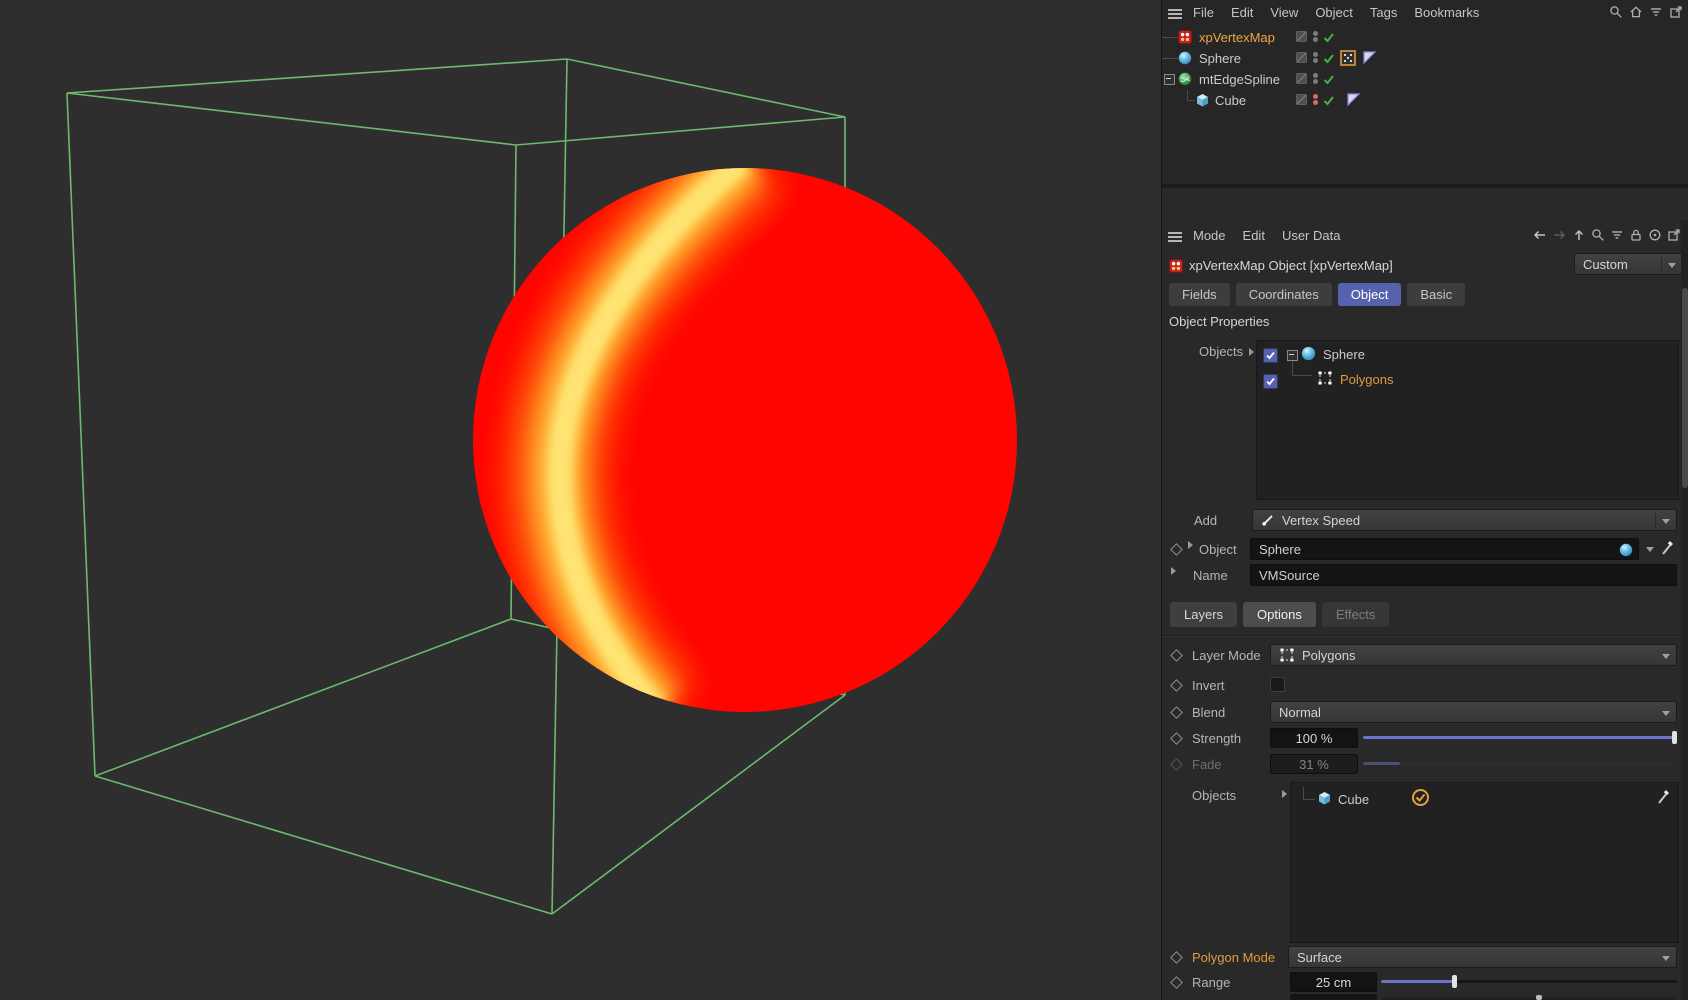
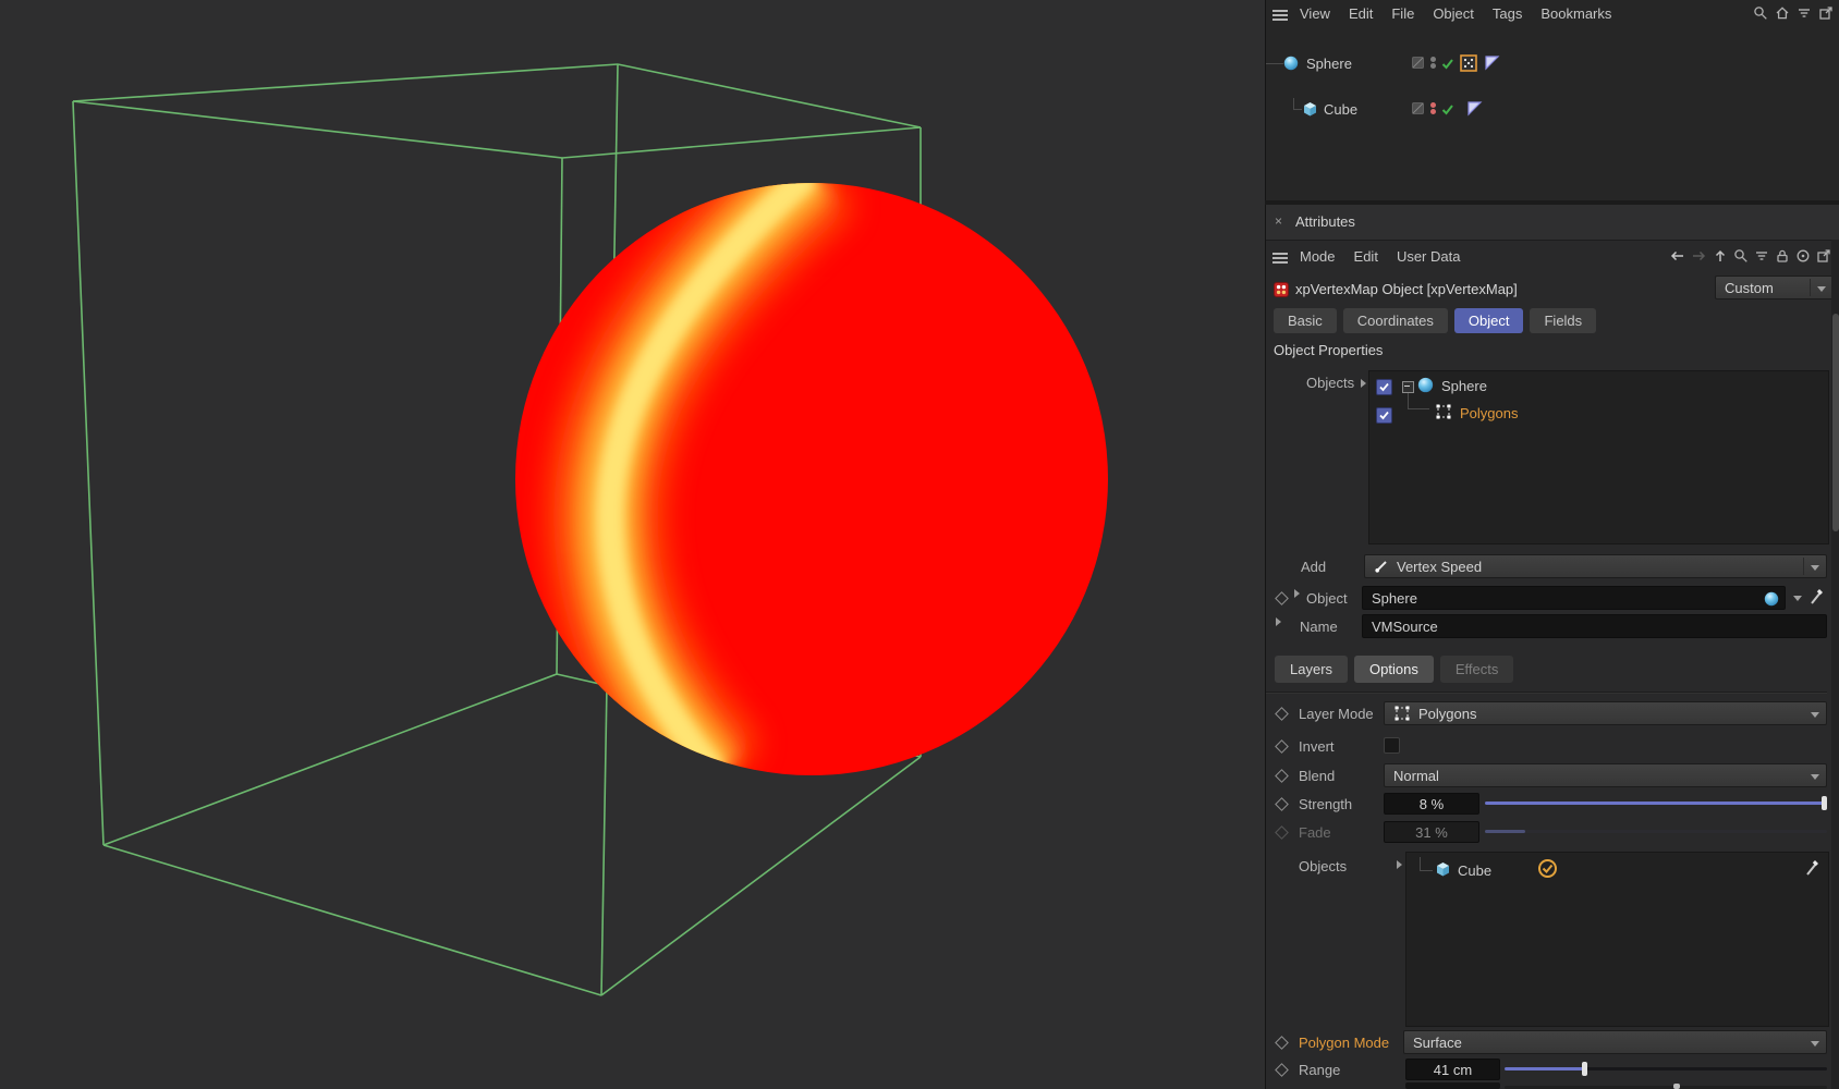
- File
+ View
  Edit
- View
+ File
  Object
  Tags
  Bookmarks
- xpVertexMap
  Sphere
- mtEdgeSpline
  Cube
+ ×
+ Attributes
  Mode
  Edit
  User Data
  xpVertexMap Object [xpVertexMap]
  Custom
- Fields
+ Basic
  Coordinates
  Object
- Basic
+ Fields
  Object Properties
  Objects
  Sphere
  Polygons
  Add
  Vertex Speed
  Object
  Sphere
  Name
  VMSource
  Layers
  Options
  Effects
  Layer Mode
  Polygons
  Invert
  Blend
  Normal
  Strength
- 100 %
+ 8 %
  Fade
  31 %
  Objects
  Cube
  Polygon Mode
  Surface
  Range
- 25 cm
+ 41 cm
